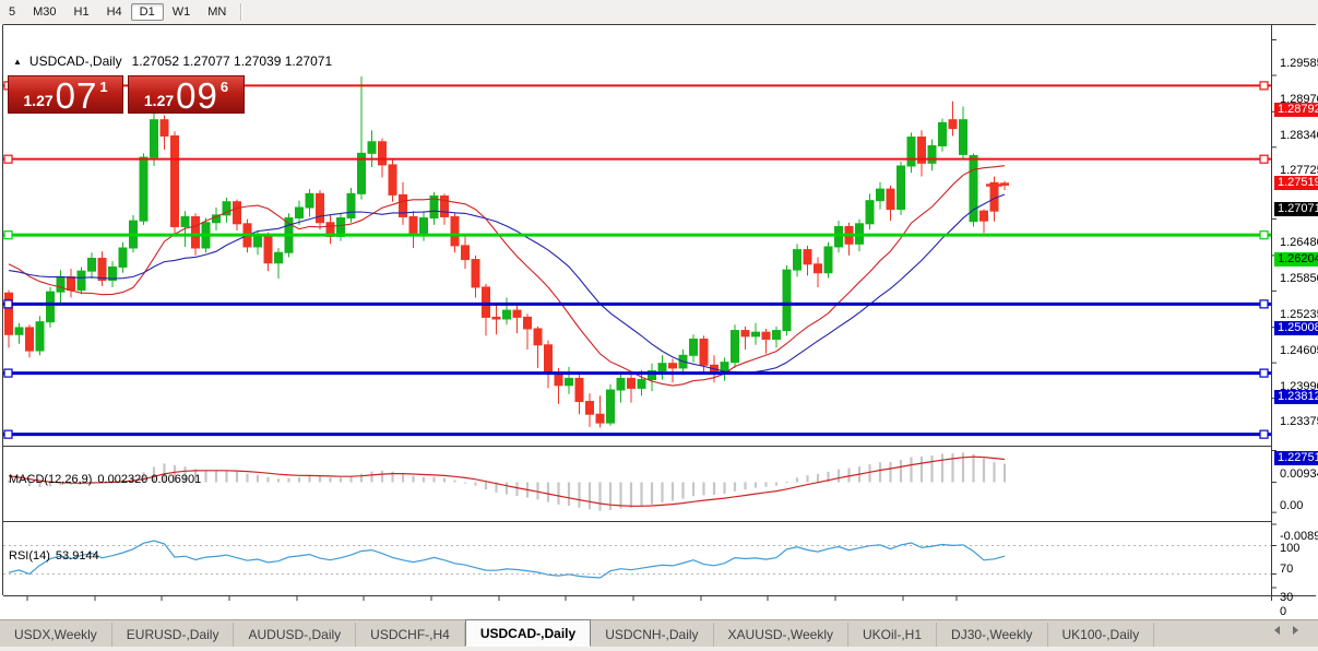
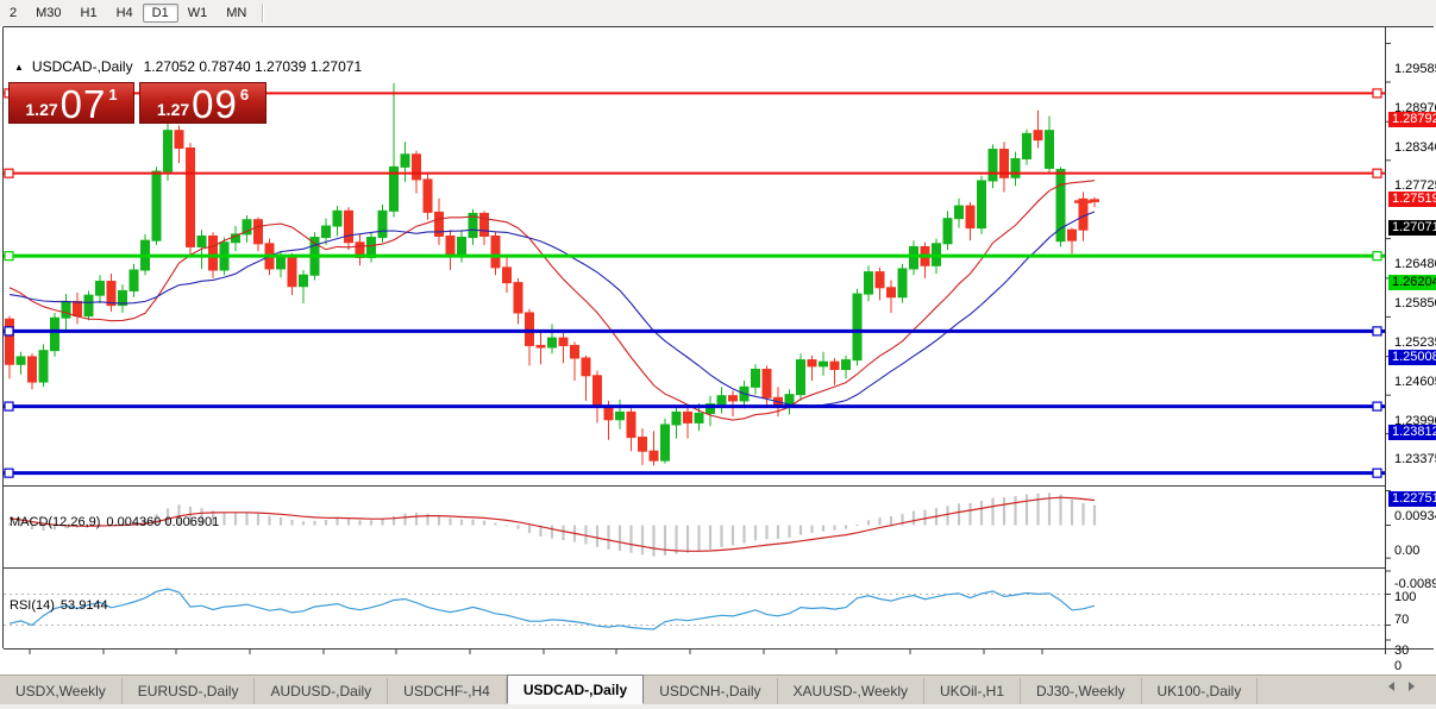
- 5
+ 2
  M30
  H1
  H4
  D1
  W1
  MN
  ▲
  USDCAD-,Daily
- 1.27052 1.27077 1.27039 1.27071
+ 1.27052 0.78740 1.27039 1.27071
  1.27
  07
  1
  1.27
  09
  6
- MACD(12,26,9) 0.002320 0.006901
+ MACD(12,26,9) 0.004360 0.006901
  RSI(14) 53.9144
  1.2958
  1.2897
  1.2834
  1.2772
  1.2648
  1.2585
  1.2523
  1.2460
  1.2399
  1.2337
  1.2879
  1.2751
  1.2620
  1.2500
  1.2381
  1.2275
  1.2707
  0.0093
  0.00
  -0.0089
  100
  70
  30
  0
  USDX,Weekly
  EURUSD-,Daily
  AUDUSD-,Daily
  USDCHF-,H4
  USDCAD-,Daily
  USDCNH-,Daily
  XAUUSD-,Weekly
  UKOil-,H1
  DJ30-,Weekly
  UK100-,Daily
